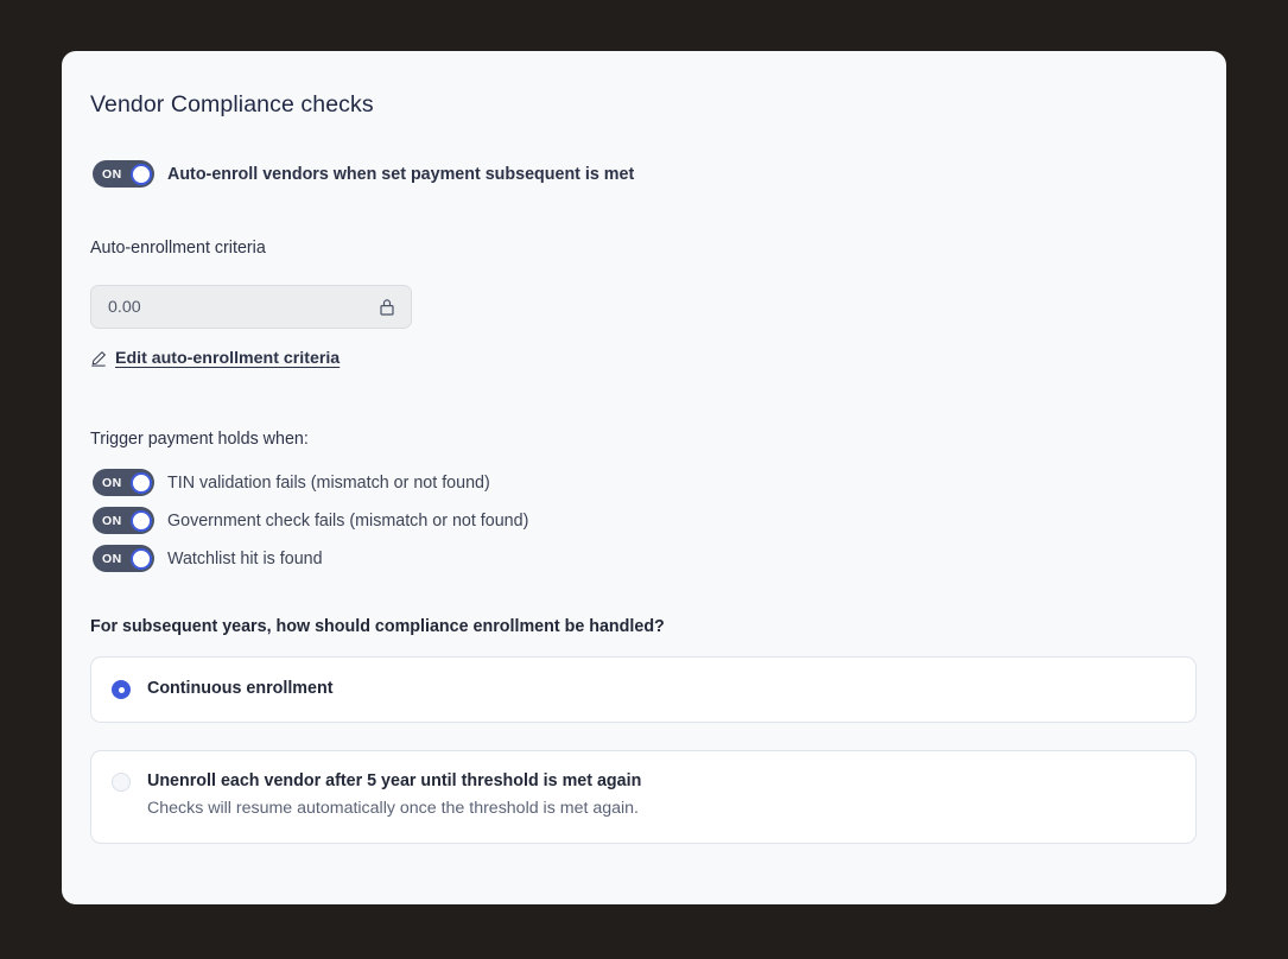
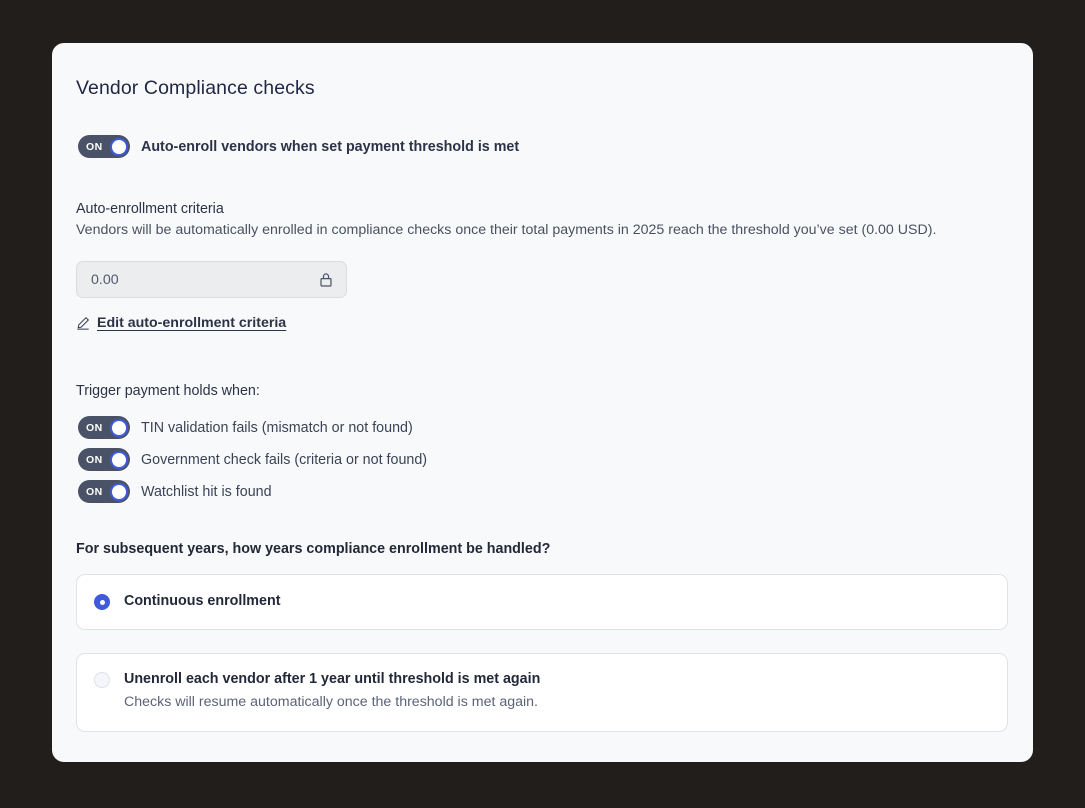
  Vendor Compliance checks
  ON
- Auto-enroll vendors when set payment subsequent is met
+ Auto-enroll vendors when set payment threshold is met
  Auto-enrollment criteria
+ Vendors will be automatically enrolled in compliance checks once their total payments in 2025 reach the threshold you’ve set (0.00 USD).
  0.00
  Edit auto-enrollment criteria
  Trigger payment holds when:
  ON
  TIN validation fails (mismatch or not found)
  ON
- Government check fails (mismatch or not found)
+ Government check fails (criteria or not found)
  ON
  Watchlist hit is found
- For subsequent years, how should compliance enrollment be handled?
+ For subsequent years, how years compliance enrollment be handled?
  Continuous enrollment
- Unenroll each vendor after 5 year until threshold is met again
+ Unenroll each vendor after 1 year until threshold is met again
  Checks will resume automatically once the threshold is met again.
